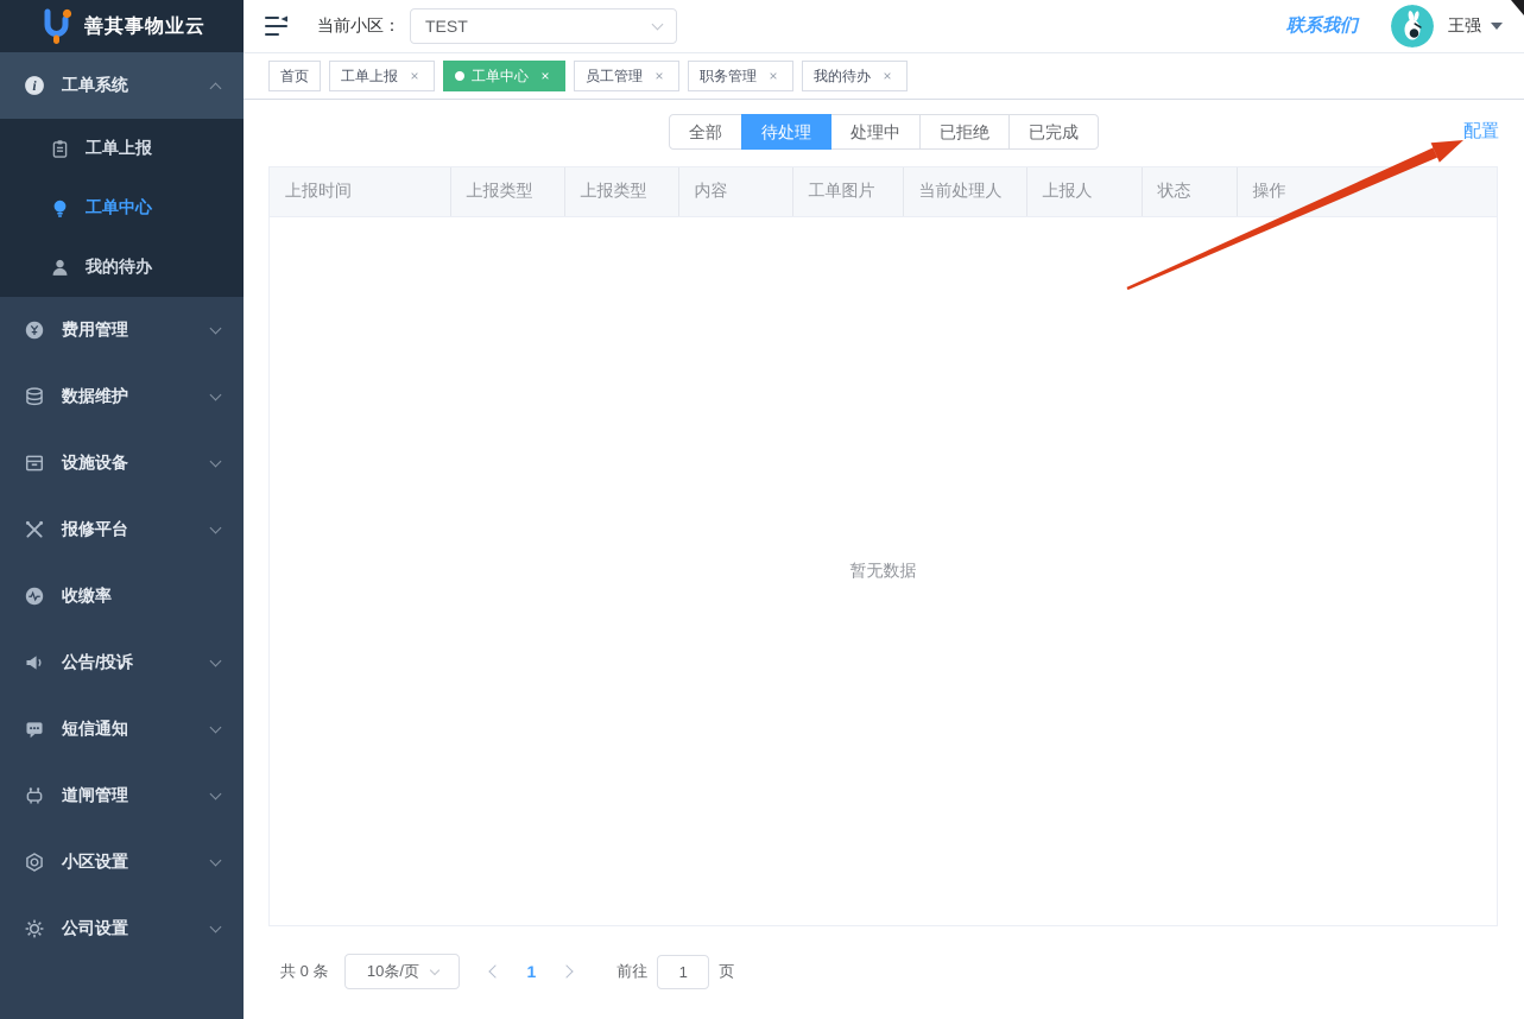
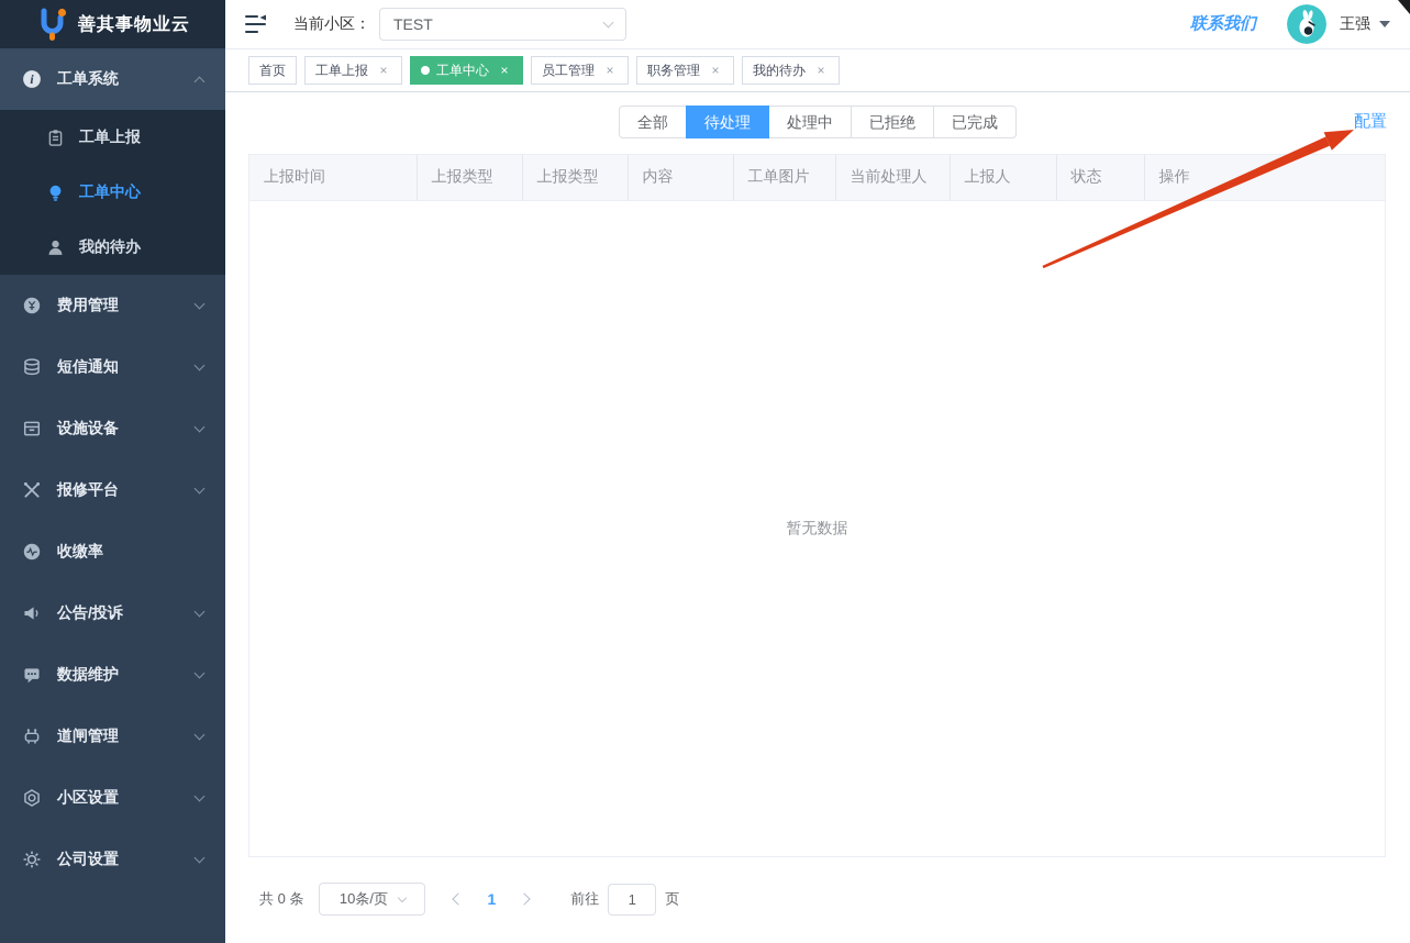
  善其事物业云
  i
  工单系统
  工单上报
  工单中心
  我的待办
  费用管理
- 数据维护
+ 短信通知
  设施设备
  报修平台
  收缴率
  公告/投诉
- 短信通知
+ 数据维护
  道闸管理
  小区设置
  公司设置
  当前小区：
  TEST
  联系我们
  王强
  首页
  工单上报
  ×
  工单中心
  ×
  员工管理
  ×
  职务管理
  ×
  我的待办
  ×
  全部
  待处理
  处理中
  已拒绝
  已完成
  配置
  上报时间	上报类型	上报类型	内容	工单图片	当前处理人	上报人	状态	操作
  暂无数据
  共 0 条
  10条/页
  1
  前往
  1
  页
